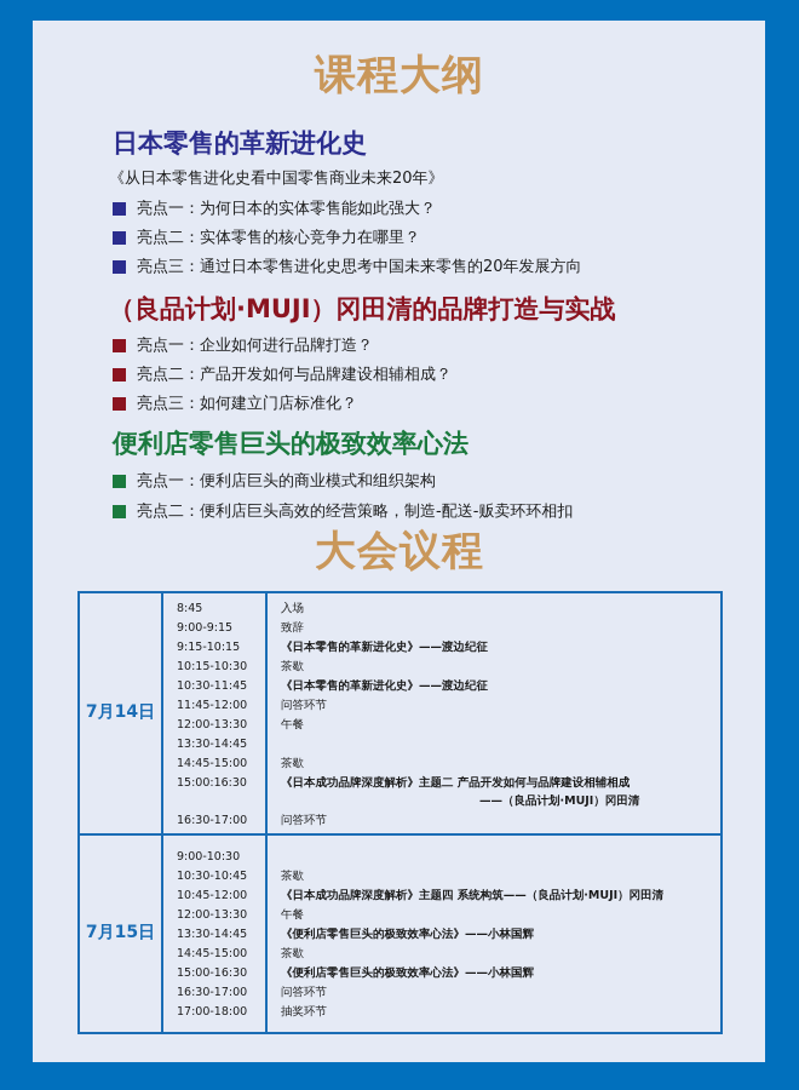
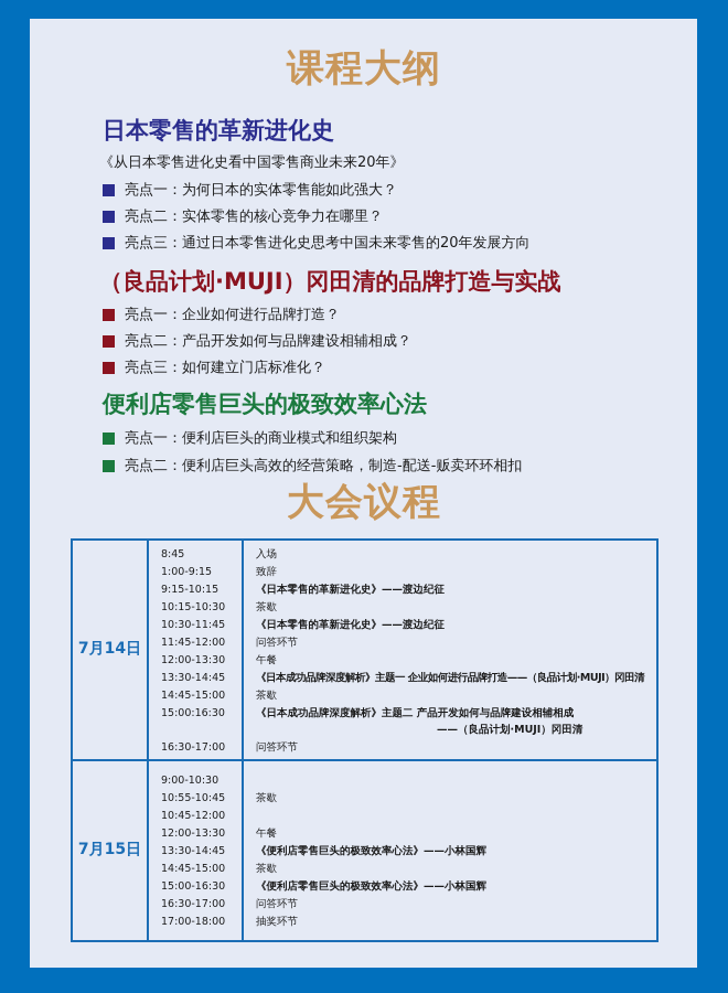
  课程大纲
  日本零售的革新进化史
  《从日本零售进化史看中国零售商业未来20年》
  亮点一：为何日本的实体零售能如此强大？
  亮点二：实体零售的核心竞争力在哪里？
  亮点三：通过日本零售进化史思考中国未来零售的20年发展方向
  （良品计划·MUJI）冈田清的品牌打造与实战
  亮点一：企业如何进行品牌打造？
  亮点二：产品开发如何与品牌建设相辅相成？
  亮点三：如何建立门店标准化？
  便利店零售巨头的极致效率心法
  亮点一：便利店巨头的商业模式和组织架构
  亮点二：便利店巨头高效的经营策略，制造-配送-贩卖环环相扣
  大会议程
  7月14日
  8:45
- 9:00-9:15
+ 1:00-9:15
  9:15-10:15
  10:15-10:30
  10:30-11:45
  11:45-12:00
  12:00-13:30
  13:30-14:45
  14:45-15:00
  15:00:16:30
  16:30-17:00
  入场
  致辞
  《日本零售的革新进化史》——渡边纪征
  茶歇
  《日本零售的革新进化史》——渡边纪征
  问答环节
  午餐
+ 《日本成功品牌深度解析》主题一 企业如何进行品牌打造——（良品计划·MUJI）冈田清
  茶歇
  《日本成功品牌深度解析》主题二 产品开发如何与品牌建设相辅相成
  ——（良品计划·MUJI）冈田清
  问答环节
  7月15日
  9:00-10:30
- 10:30-10:45
+ 10:55-10:45
  10:45-12:00
  12:00-13:30
  13:30-14:45
  14:45-15:00
  15:00-16:30
  16:30-17:00
  17:00-18:00
  茶歇
- 《日本成功品牌深度解析》主题四 系统构筑——（良品计划·MUJI）冈田清
  午餐
  《便利店零售巨头的极致效率心法》——小林国辉
  茶歇
  《便利店零售巨头的极致效率心法》——小林国辉
  问答环节
  抽奖环节
